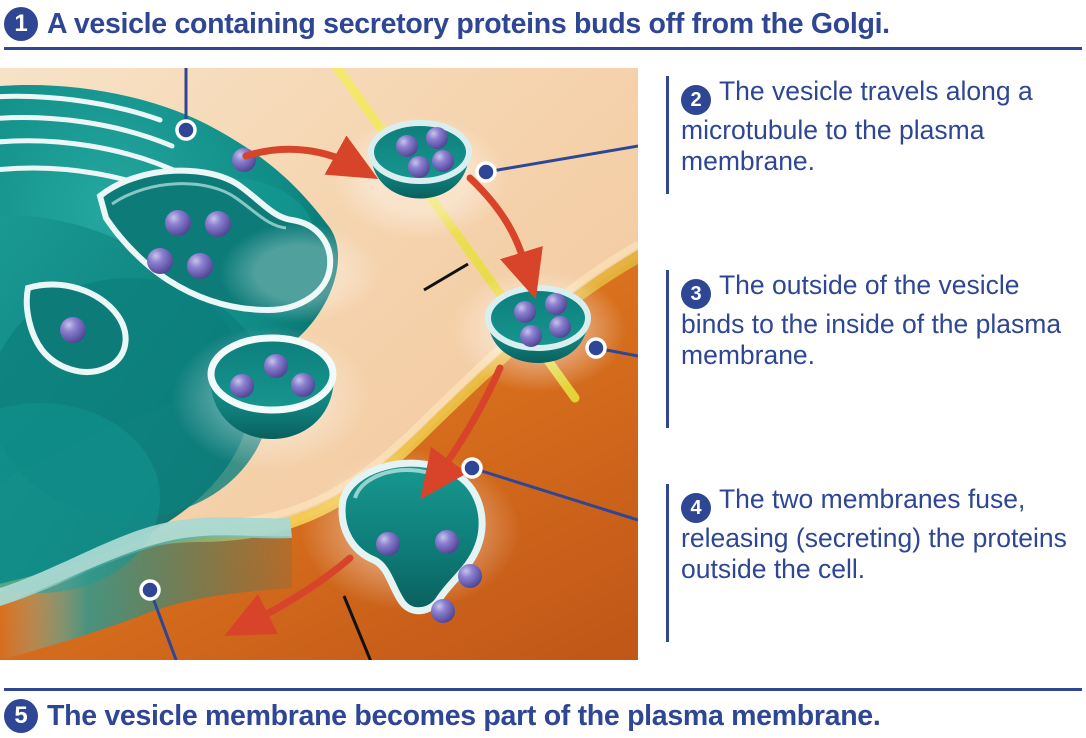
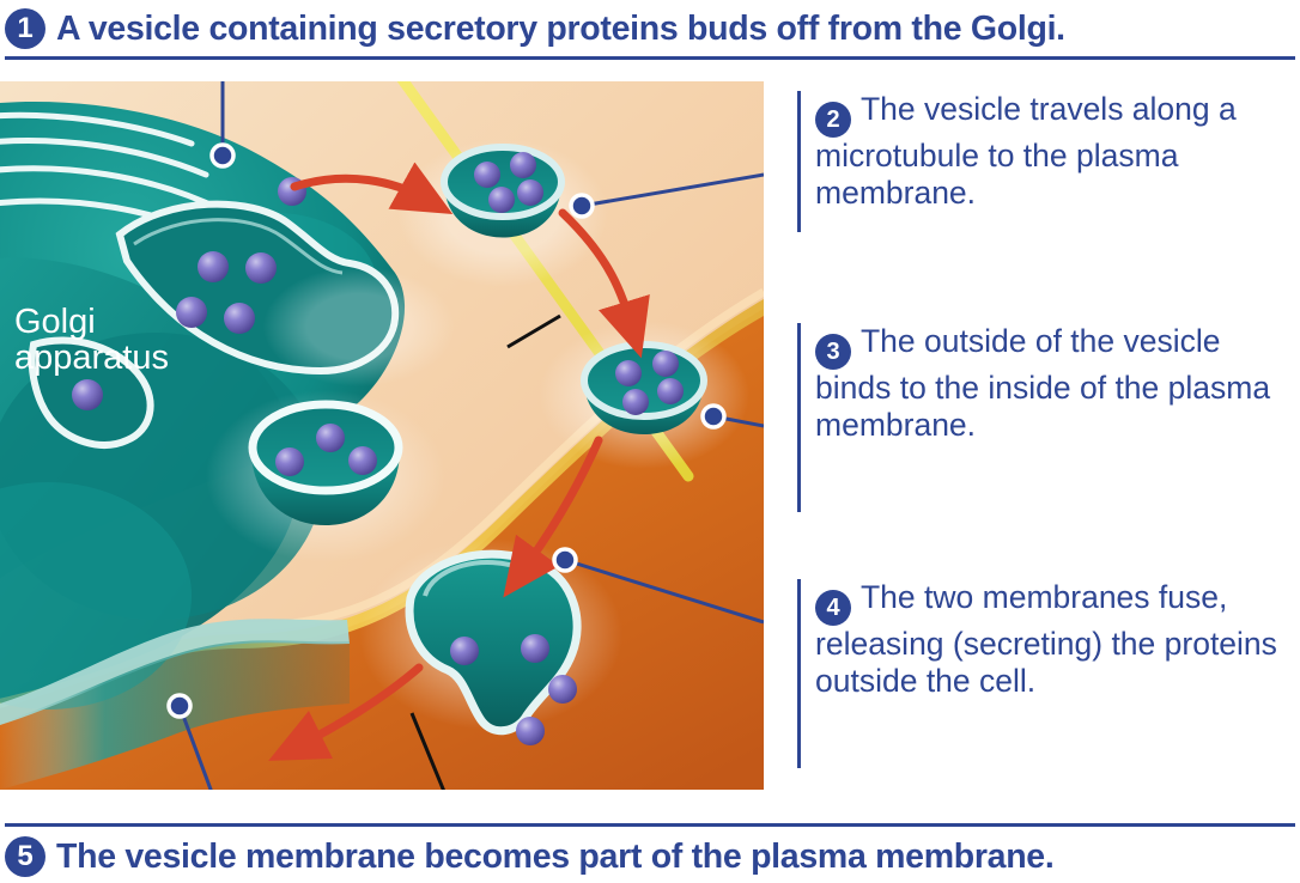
  1
  A vesicle containing secretory proteins buds off from the Golgi.
+ Golgi
+ apparatus
  2 The vesicle travels along a microtubule to the plasma membrane.
  3 The outside of the vesicle binds to the inside of the plasma membrane.
  4 The two membranes fuse, releasing (secreting) the proteins outside the cell.
  5
  The vesicle membrane becomes part of the plasma membrane.
